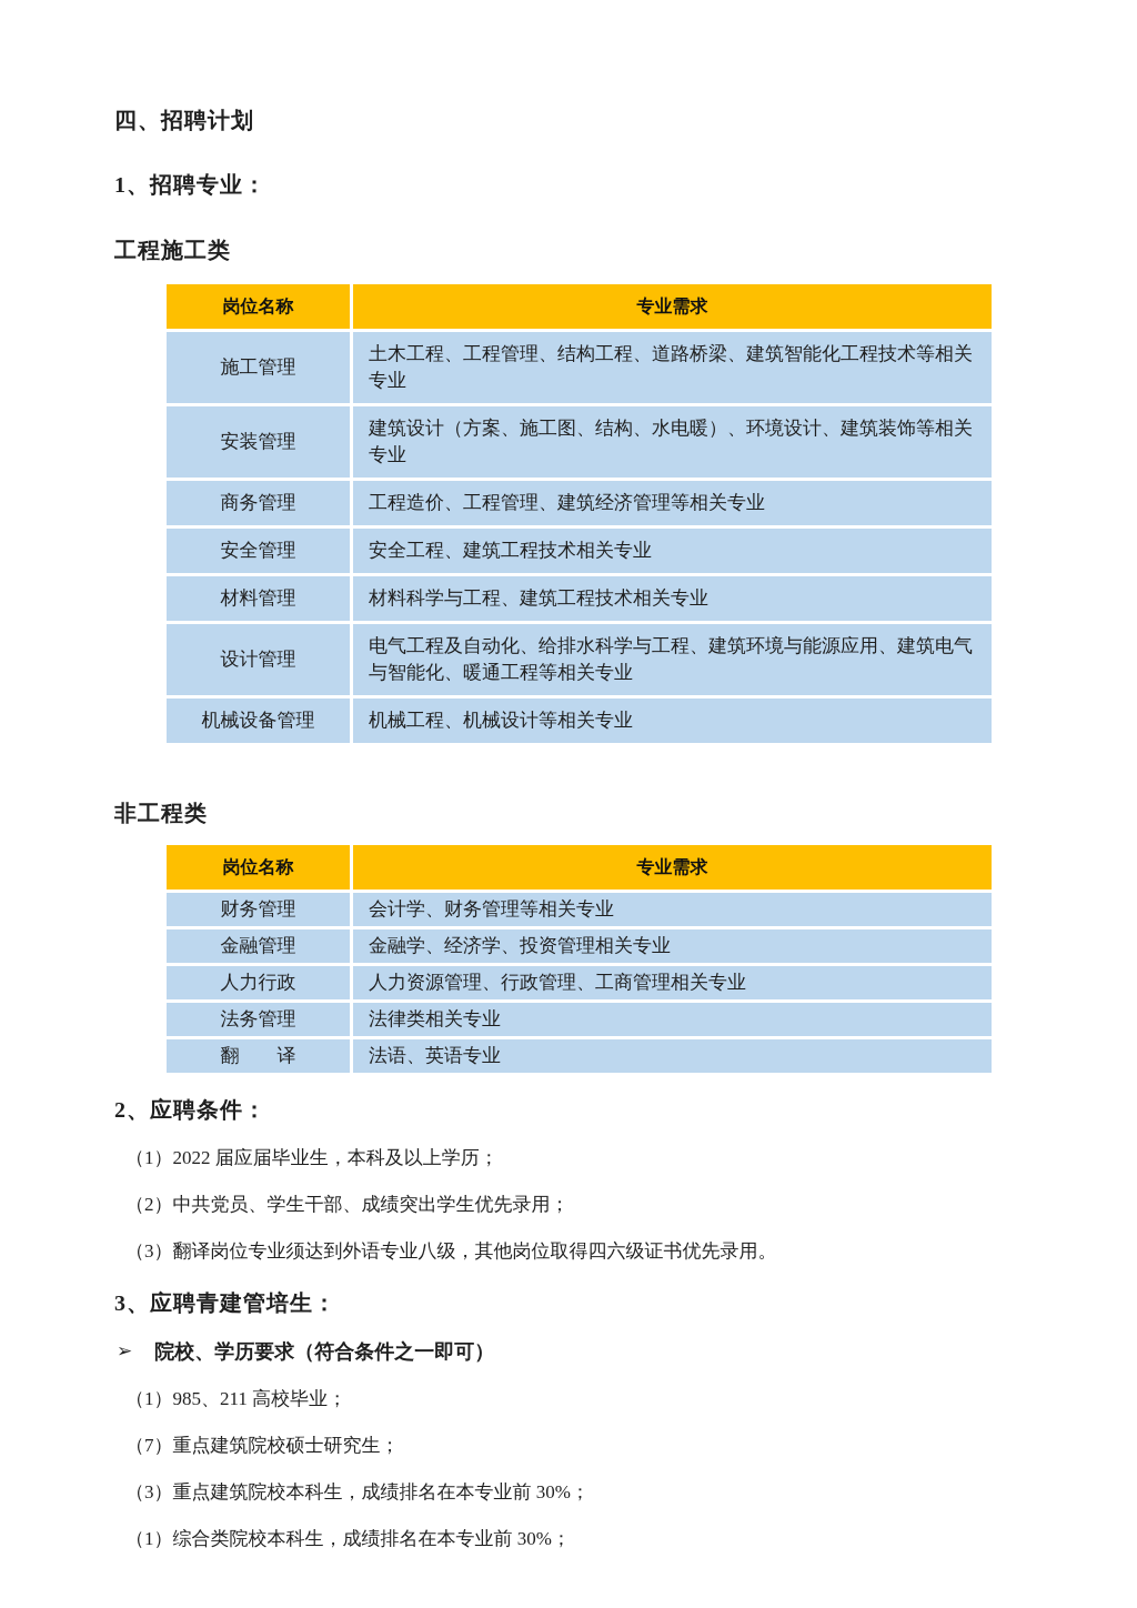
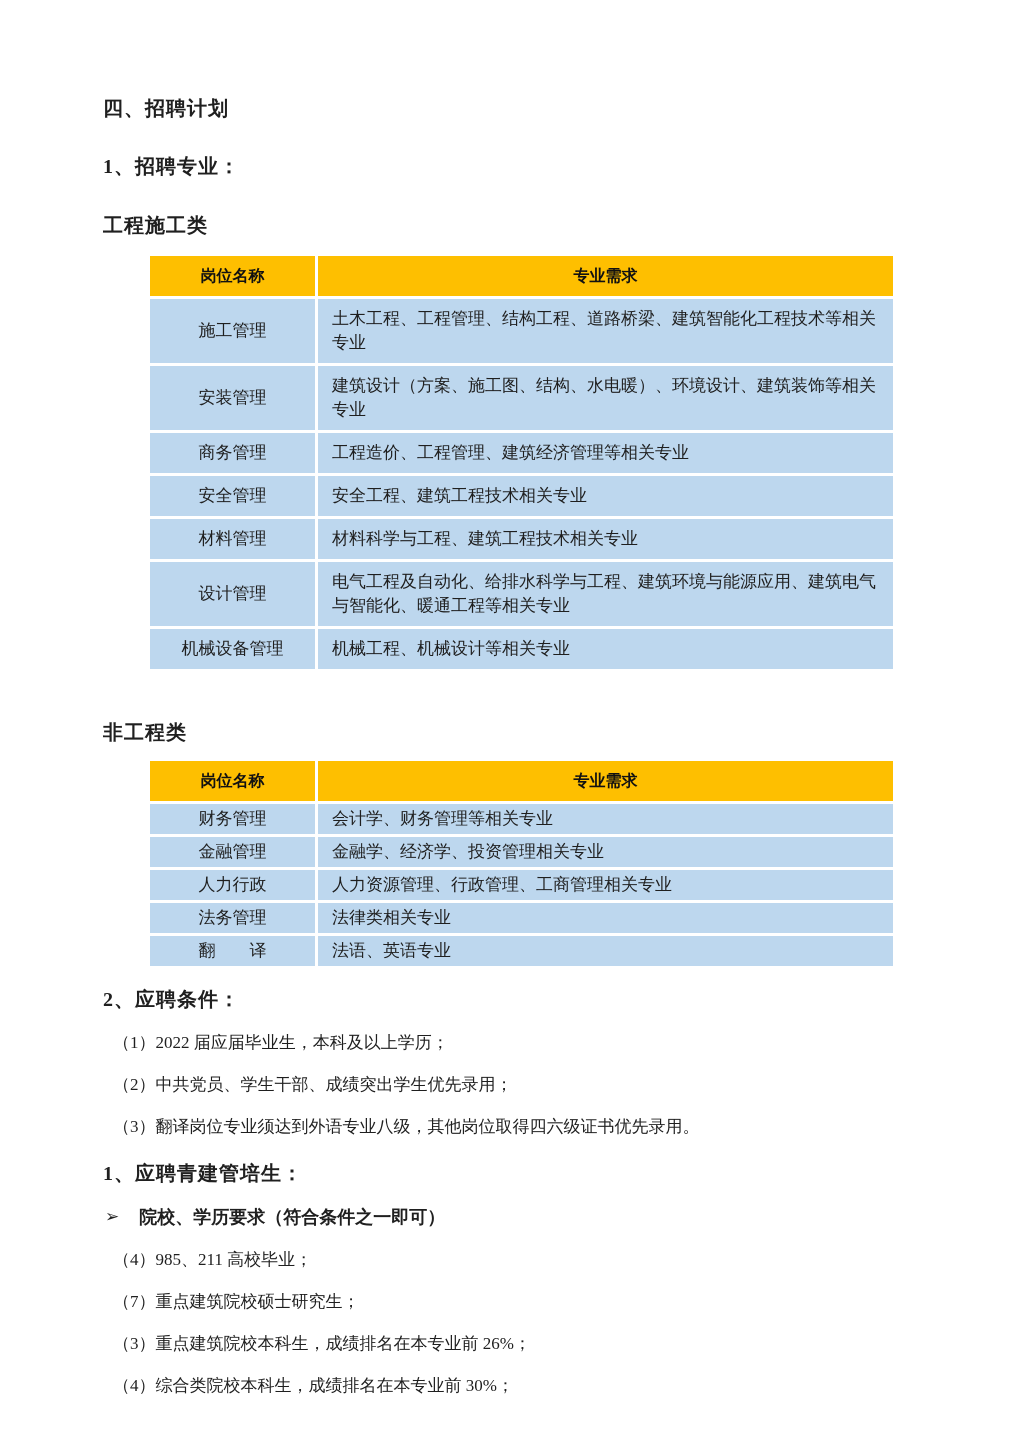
  四、招聘计划
  1、招聘专业：
  工程施工类
  岗位名称	专业需求
  施工管理	土木工程、工程管理、结构工程、道路桥梁、建筑智能化工程技术等相关专业
  安装管理	建筑设计（方案、施工图、结构、水电暖）、环境设计、建筑装饰等相关专业
  商务管理	工程造价、工程管理、建筑经济管理等相关专业
  安全管理	安全工程、建筑工程技术相关专业
  材料管理	材料科学与工程、建筑工程技术相关专业
  设计管理	电气工程及自动化、给排水科学与工程、建筑环境与能源应用、建筑电气与智能化、暖通工程等相关专业
  机械设备管理	机械工程、机械设计等相关专业
  非工程类
  岗位名称	专业需求
  财务管理	会计学、财务管理等相关专业
  金融管理	金融学、经济学、投资管理相关专业
  人力行政	人力资源管理、行政管理、工商管理相关专业
  法务管理	法律类相关专业
  翻 译	法语、英语专业
  2、应聘条件：
  （1）2022 届应届毕业生，本科及以上学历；
  （2）中共党员、学生干部、成绩突出学生优先录用；
  （3）翻译岗位专业须达到外语专业八级，其他岗位取得四六级证书优先录用。
- 3、应聘青建管培生：
+ 1、应聘青建管培生：
  ➢
  院校、学历要求（符合条件之一即可）
- （1）985、211 高校毕业；
+ （4）985、211 高校毕业；
  （7）重点建筑院校硕士研究生；
- （3）重点建筑院校本科生，成绩排名在本专业前 30%；
+ （3）重点建筑院校本科生，成绩排名在本专业前 26%；
- （1）综合类院校本科生，成绩排名在本专业前 30%；
+ （4）综合类院校本科生，成绩排名在本专业前 30%；
